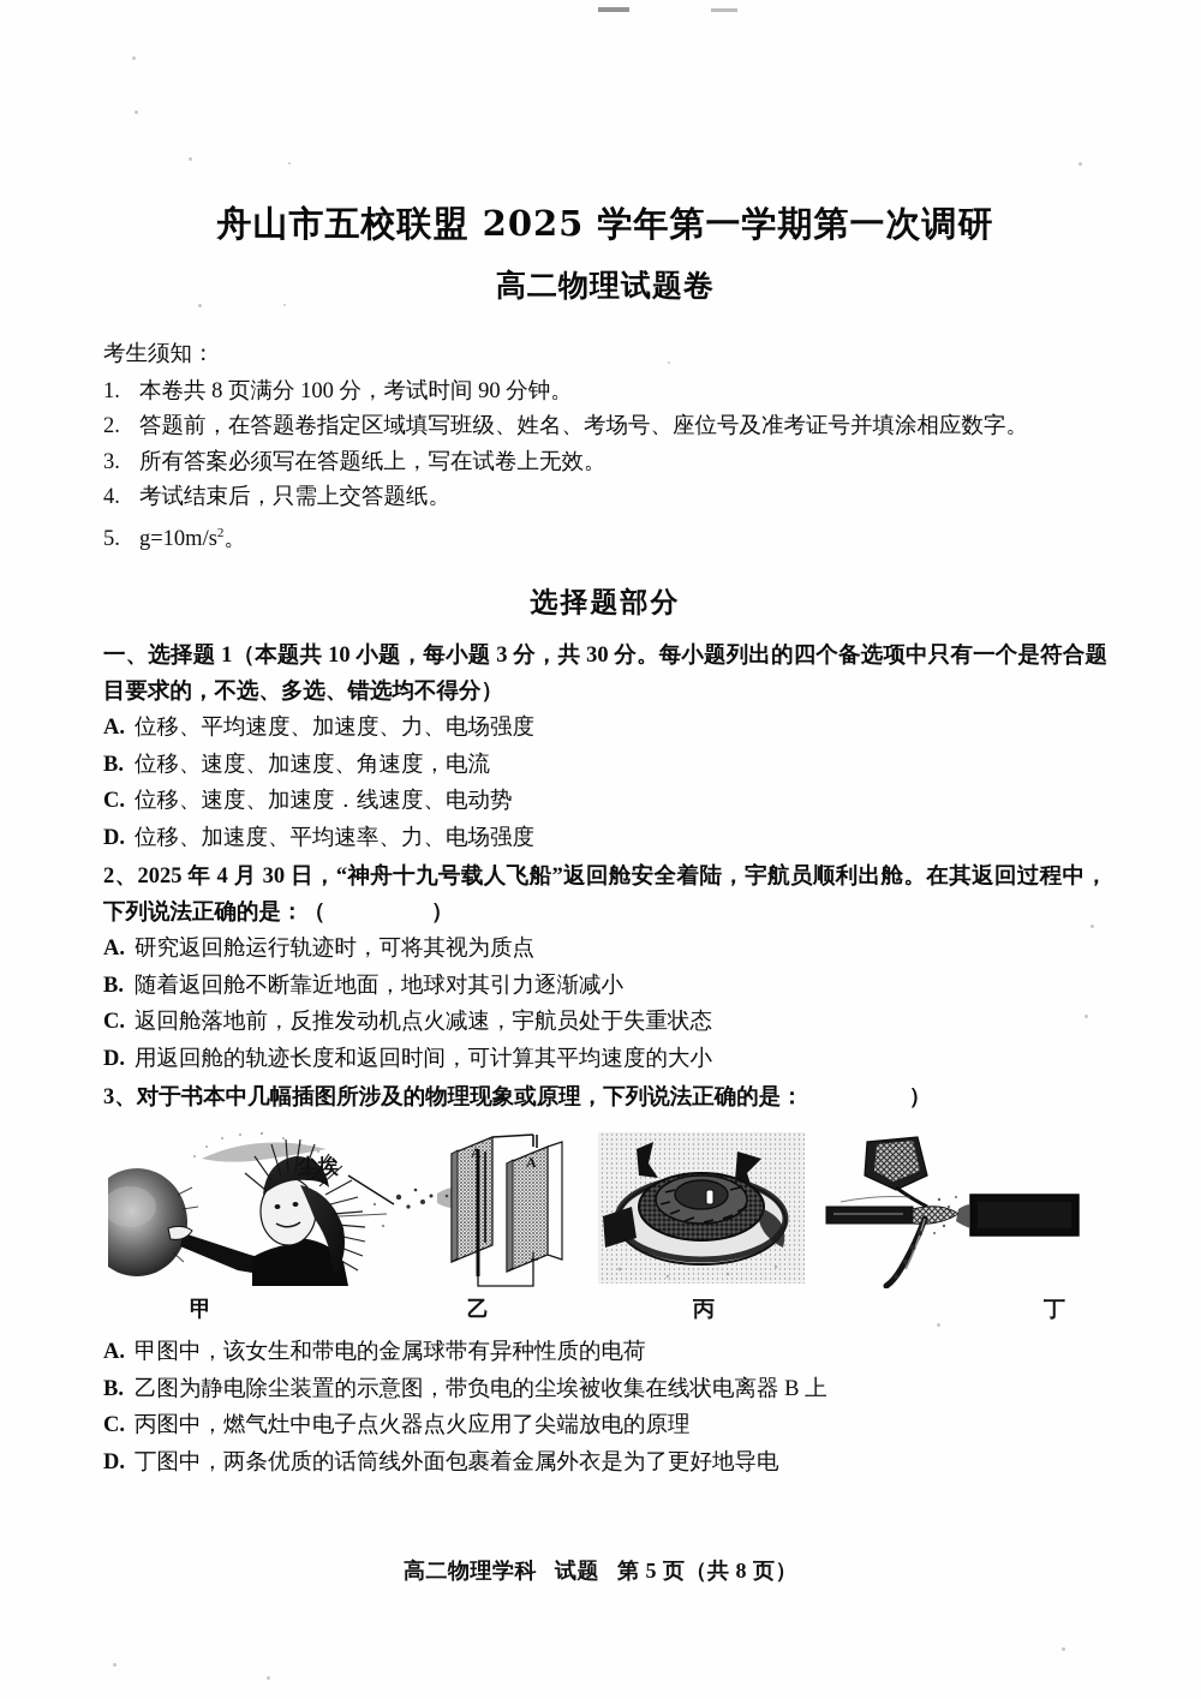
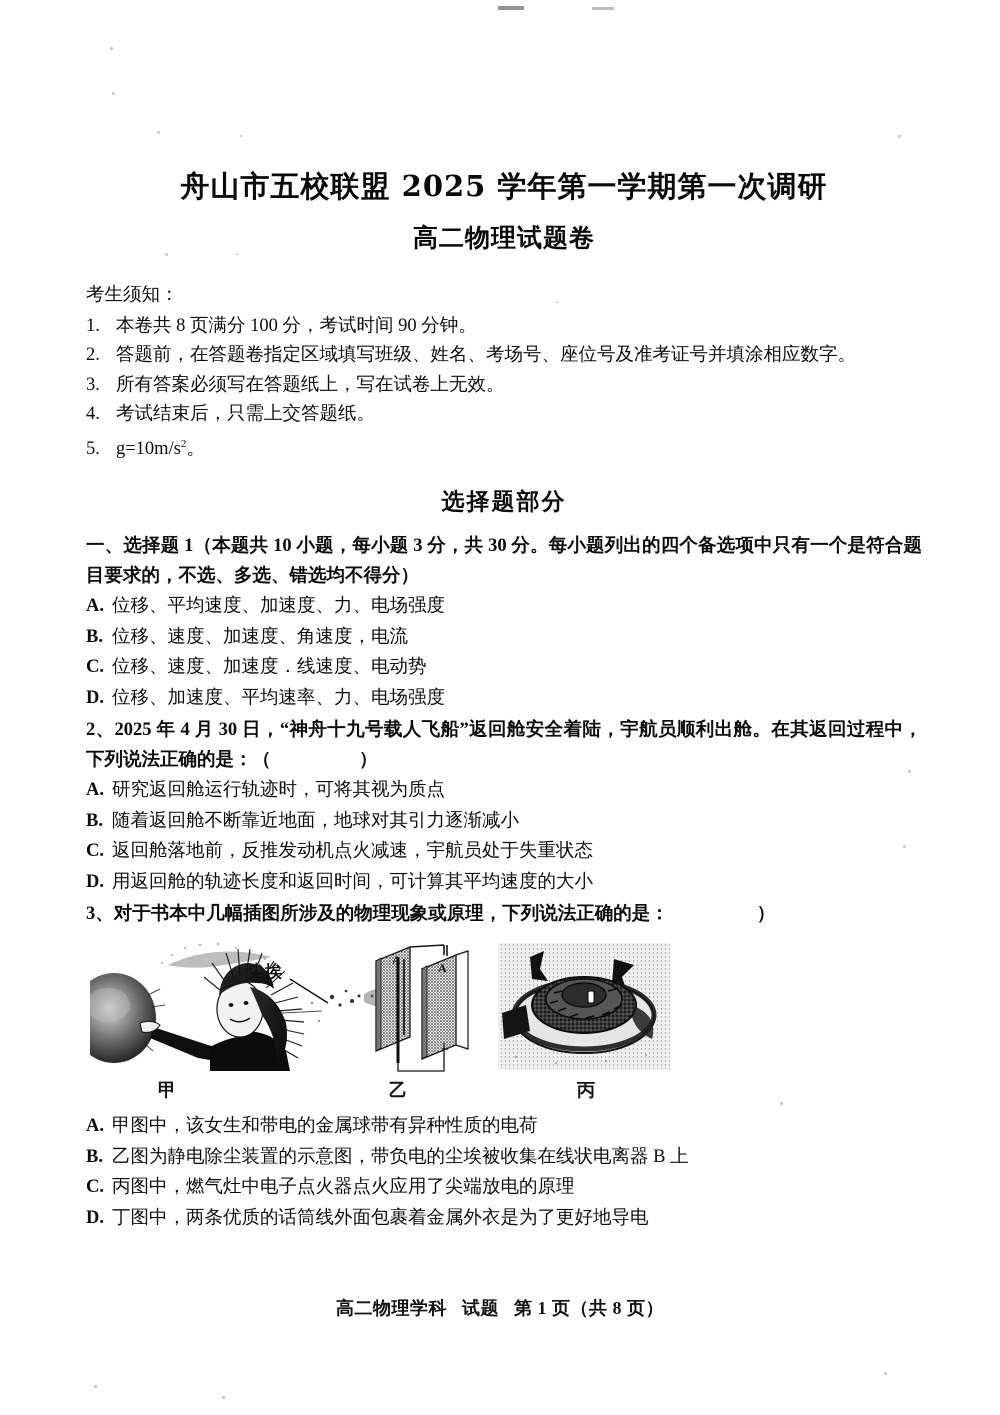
  舟山市五校联盟 2025 学年第一学期第一次调研
  高二物理试题卷
  考生须知：
  1.
  本卷共 8 页满分 100 分，考试时间 90 分钟。
  2.
  答题前，在答题卷指定区域填写班级、姓名、考场号、座位号及准考证号并填涂相应数字。
  3.
  所有答案必须写在答题纸上，写在试卷上无效。
  4.
  考试结束后，只需上交答题纸。
  5.
  g=10m/s2。
  选择题部分
  一、选择题 1（本题共 10 小题，每小题 3 分，共 30 分。每小题列出的四个备选项中只有一个是符合题目要求的，不选、多选、错选均不得分）
  A.
  位移、平均速度、加速度、力、电场强度
  B.
  位移、速度、加速度、角速度，电流
  C.
  位移、速度、加速度．线速度、电动势
  D.
  位移、加速度、平均速率、力、电场强度
  2、2025 年 4 月 30 日，“神舟十九号载人飞船”返回舱安全着陆，宇航员顺利出舱。在其返回过程中，下列说法正确的是：（ ）
  A.
  研究返回舱运行轨迹时，可将其视为质点
  B.
  随着返回舱不断靠近地面，地球对其引力逐渐减小
  C.
  返回舱落地前，反推发动机点火减速，宇航员处于失重状态
  D.
  用返回舱的轨迹长度和返回时间，可计算其平均速度的大小
  3、对于书本中几幅插图所涉及的物理现象或原理，下列说法正确的是： ）
  甲
  A
  A
  尘埃
  乙
  丙
- 丁
  A.
  甲图中，该女生和带电的金属球带有异种性质的电荷
  B.
  乙图为静电除尘装置的示意图，带负电的尘埃被收集在线状电离器 B 上
  C.
  丙图中，燃气灶中电子点火器点火应用了尖端放电的原理
  D.
  丁图中，两条优质的话筒线外面包裹着金属外衣是为了更好地导电
- 高二物理学科 试题 第 5 页（共 8 页）
+ 高二物理学科 试题 第 1 页（共 8 页）
